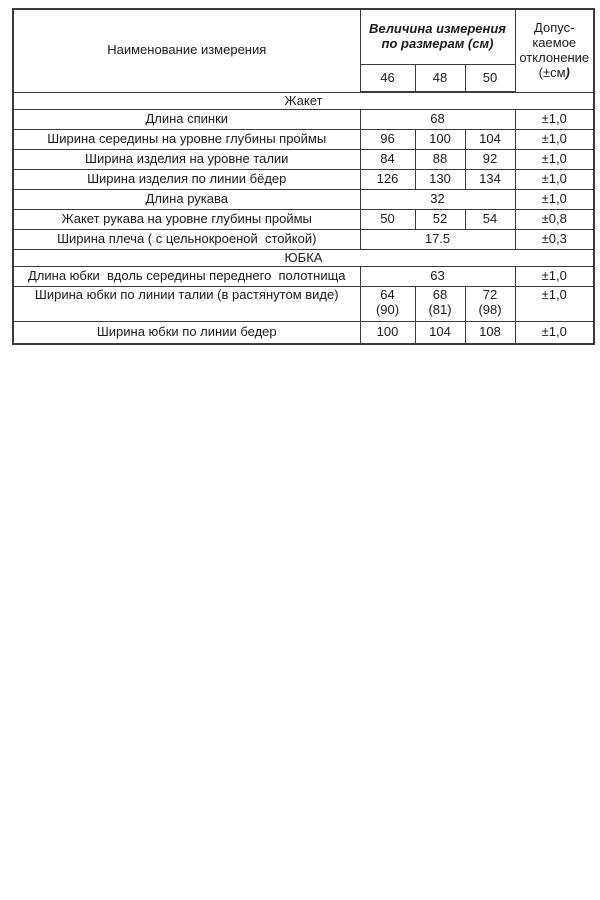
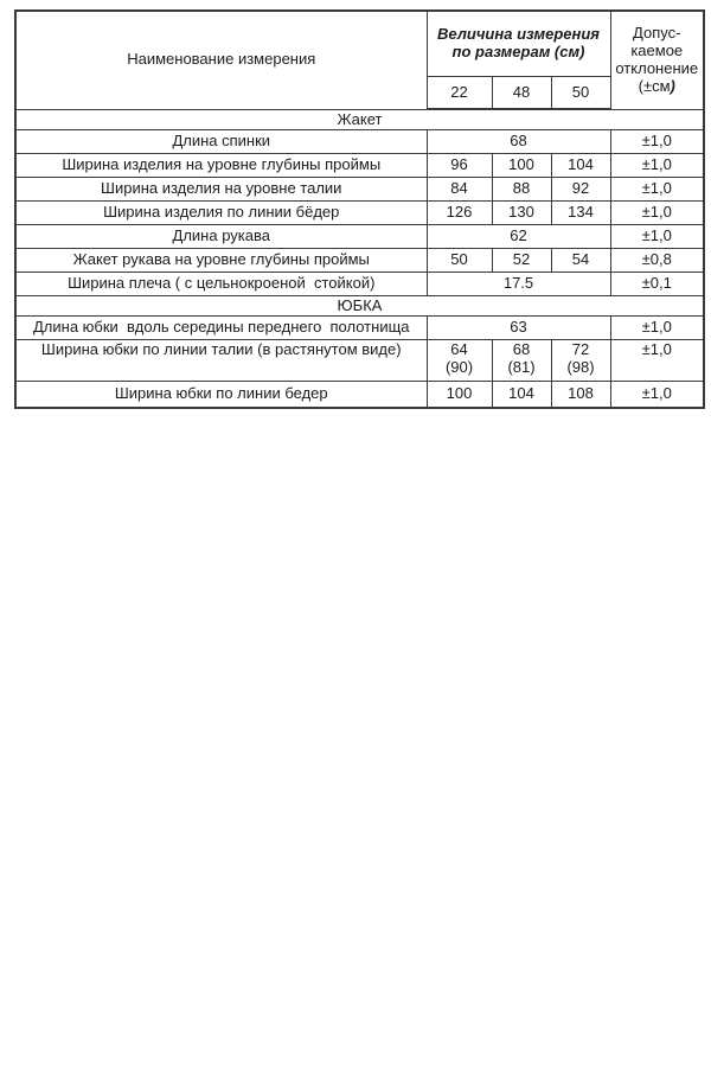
  Наименование измерения	Величина измерения по размерам (см)	Допус- каемое отклонение (±см)
- 46	48	50
+ 22	48	50
  Жакет
  Длина спинки	68	±1,0
- Ширина середины на уровне глубины проймы	96	100	104	±1,0
+ Ширина изделия на уровне глубины проймы	96	100	104	±1,0
  Ширина изделия на уровне талии	84	88	92	±1,0
  Ширина изделия по линии бёдер	126	130	134	±1,0
- Длина рукава	32	±1,0
+ Длина рукава	62	±1,0
  Жакет рукава на уровне глубины проймы	50	52	54	±0,8
- Ширина плеча ( с цельнокроеной стойкой)	17.5	±0,3
+ Ширина плеча ( с цельнокроеной стойкой)	17.5	±0,1
  ЮБКА
  Длина юбки вдоль середины переднего полотнища	63	±1,0
  Ширина юбки по линии талии (в растянутом виде)	64 (90)	68 (81)	72 (98)	±1,0
  Ширина юбки по линии бедер	100	104	108	±1,0
